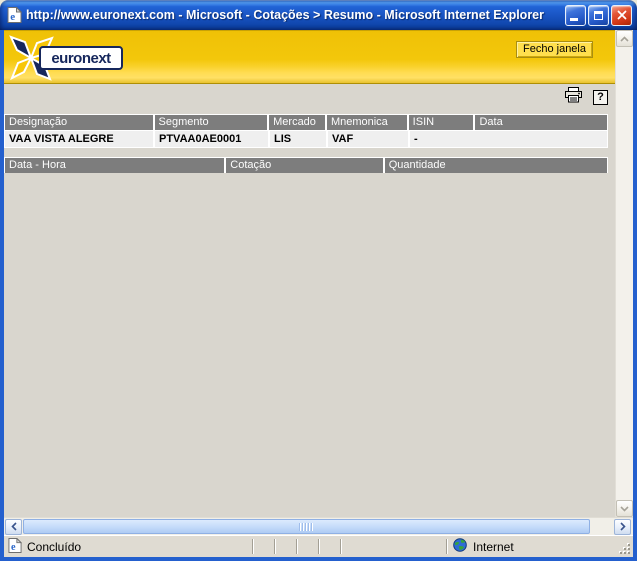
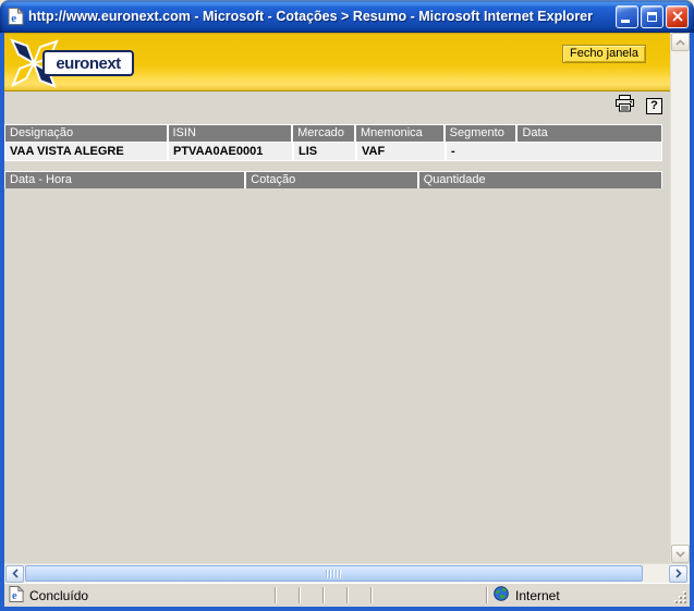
  e
  http://www.euronext.com - Microsoft - Cotações > Resumo - Microsoft Internet Explorer
  euronext
  Fecho janela
  ?
  Designação
- Segmento
+ ISIN
  Mercado
  Mnemonica
- ISIN
+ Segmento
  Data
  VAA VISTA ALEGRE
  PTVAA0AE0001
  LIS
  VAF
  -
  Data - Hora
  Cotação
  Quantidade
  e
  Concluído
  Internet
